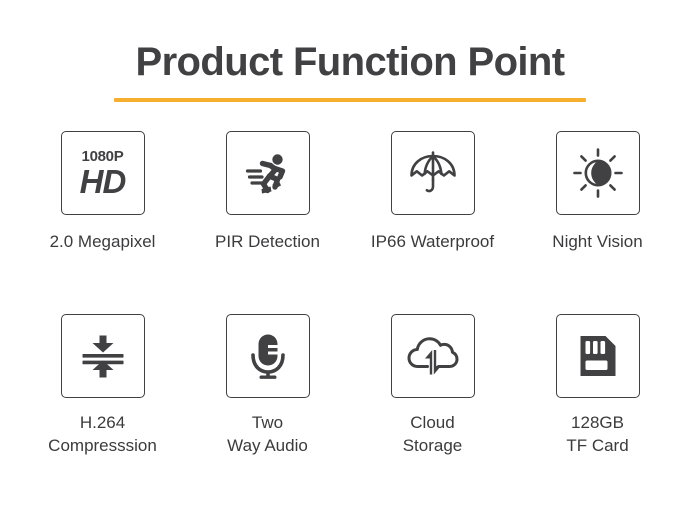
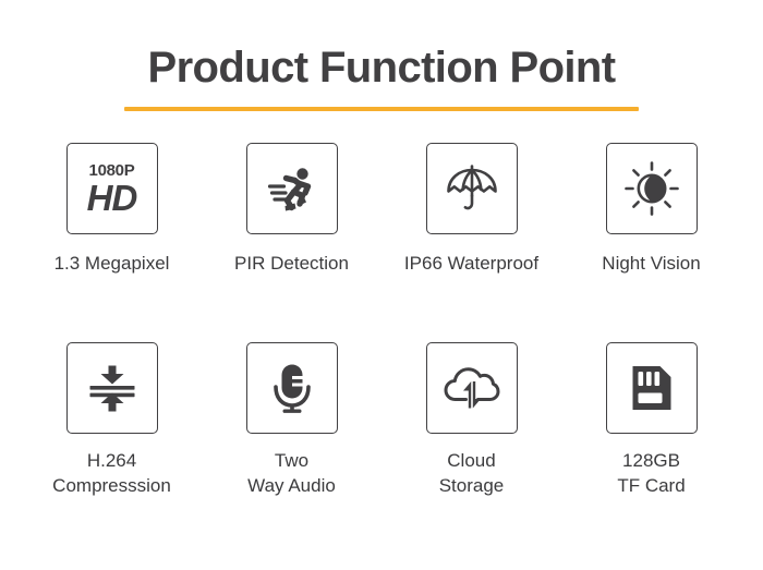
  Product Function Point
  1080P
  HD
- 2.0 Megapixel
+ 1.3 Megapixel
  PIR Detection
  IP66 Waterproof
  Night Vision
  H.264
  Compresssion
  Two
  Way Audio
  Cloud
  Storage
  128GB
  TF Card
